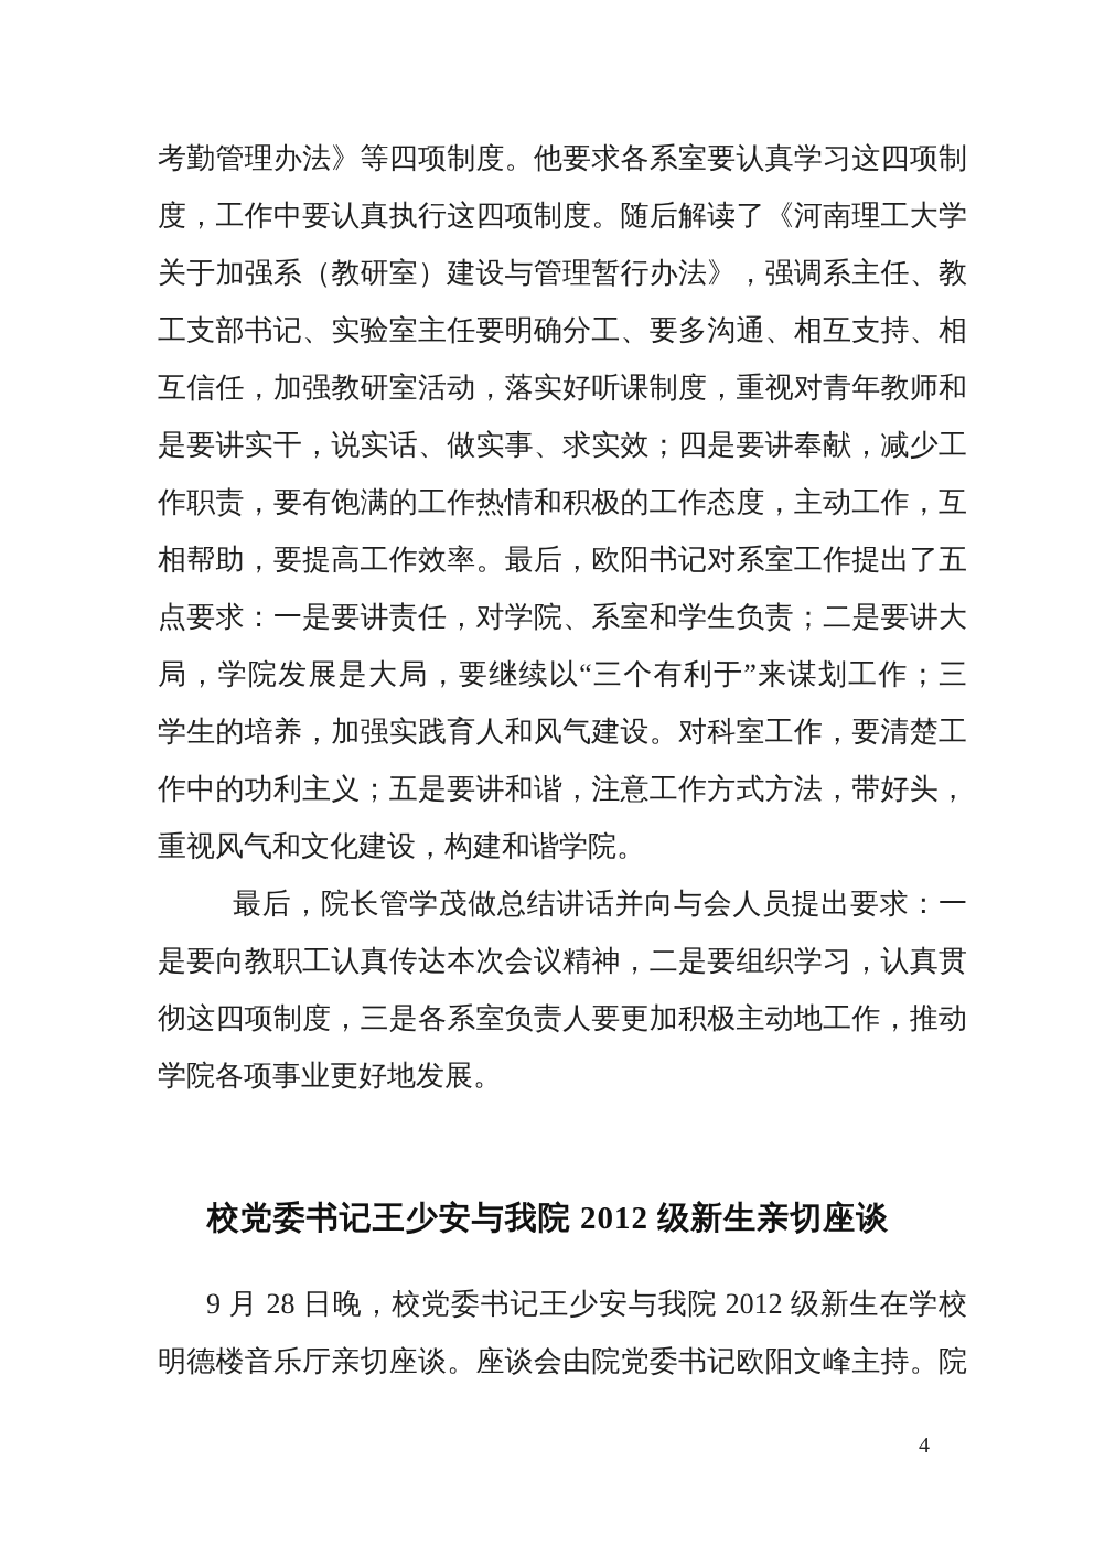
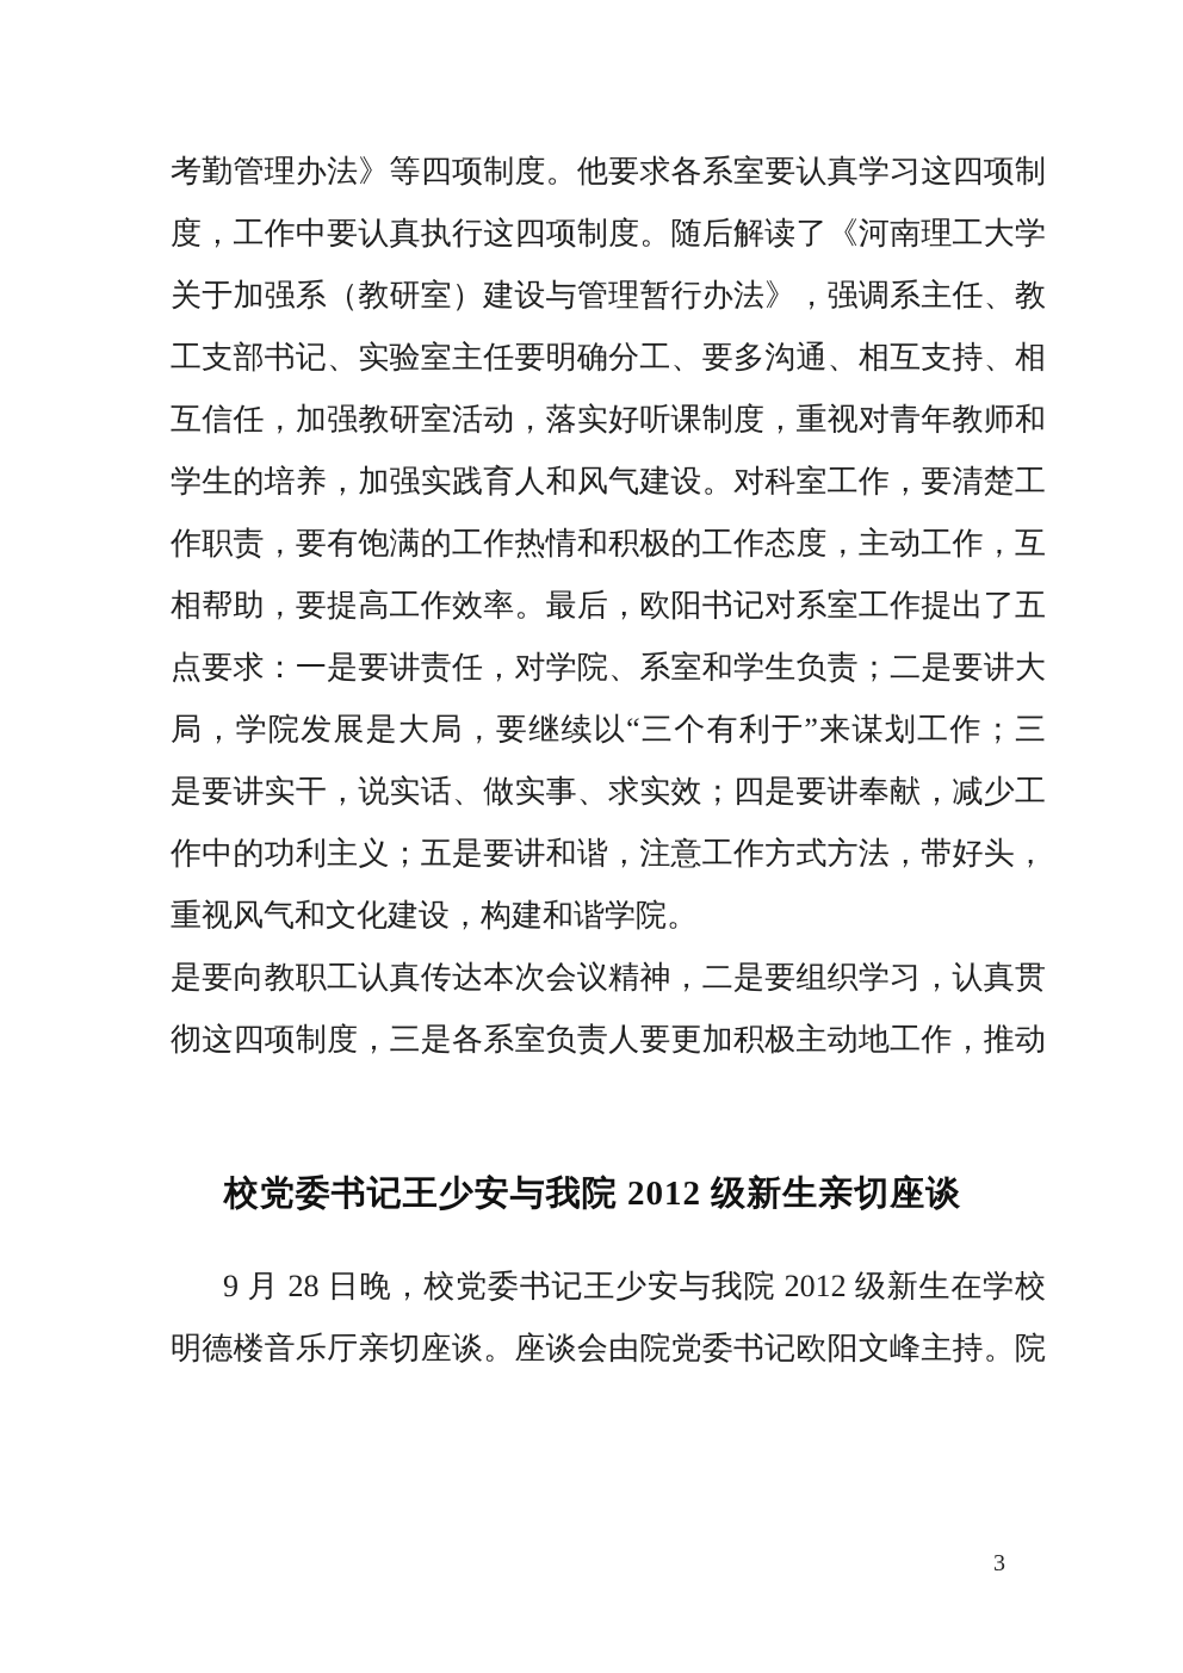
  考勤管理办法》等四项制度。他要求各系室要认真学习这四项制
  度，工作中要认真执行这四项制度。随后解读了《河南理工大学
  关于加强系（教研室）建设与管理暂行办法》，强调系主任、教
  工支部书记、实验室主任要明确分工、要多沟通、相互支持、相
  互信任，加强教研室活动，落实好听课制度，重视对青年教师和
- 是要讲实干，说实话、做实事、求实效；四是要讲奉献，减少工
+ 学生的培养，加强实践育人和风气建设。对科室工作，要清楚工
  作职责，要有饱满的工作热情和积极的工作态度，主动工作，互
  相帮助，要提高工作效率。最后，欧阳书记对系室工作提出了五
  点要求：一是要讲责任，对学院、系室和学生负责；二是要讲大
  局，学院发展是大局，要继续以“三个有利于”来谋划工作；三
- 学生的培养，加强实践育人和风气建设。对科室工作，要清楚工
+ 是要讲实干，说实话、做实事、求实效；四是要讲奉献，减少工
  作中的功利主义；五是要讲和谐，注意工作方式方法，带好头，
  重视风气和文化建设，构建和谐学院。
- 最后，院长管学茂做总结讲话并向与会人员提出要求：一
  是要向教职工认真传达本次会议精神，二是要组织学习，认真贯
  彻这四项制度，三是各系室负责人要更加积极主动地工作，推动
- 学院各项事业更好地发展。
  校党委书记王少安与我院 2012 级新生亲切座谈
  9 月 28 日晚，校党委书记王少安与我院 2012 级新生在学校
  明德楼音乐厅亲切座谈。座谈会由院党委书记欧阳文峰主持。院
- 4
+ 3
